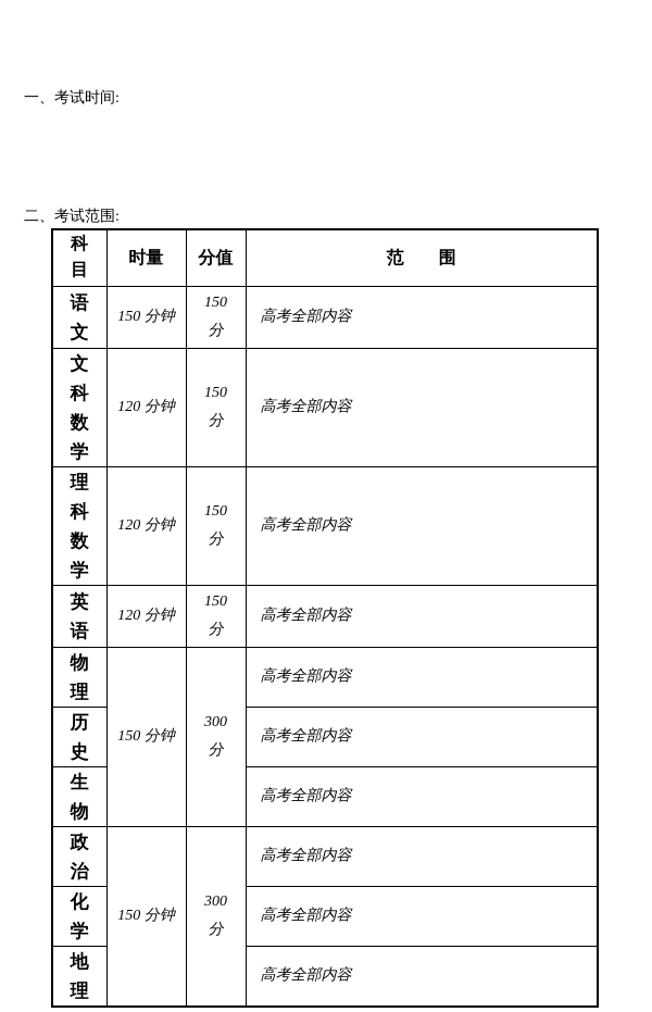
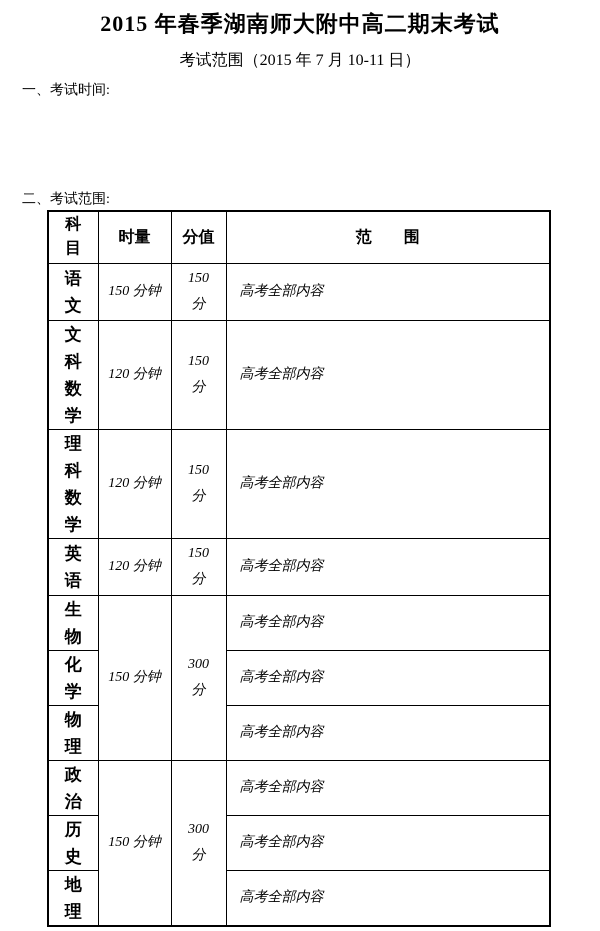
+ 2015 年春季湖南师大附中高二期末考试
+ 考试范围（2015 年 7 月 10-11 日）
  一、考试时间:
  二、考试范围:
  科目	时量	分值	范 围
  语文	150 分钟	150 分	高考全部内容
  文科数学	120 分钟	150 分	高考全部内容
  理科数学	120 分钟	150 分	高考全部内容
  英语	120 分钟	150 分	高考全部内容
- 物理	150 分钟	300 分	高考全部内容
+ 生物	150 分钟	300 分	高考全部内容
- 历史	高考全部内容
+ 化学	高考全部内容
- 生物	高考全部内容
+ 物理	高考全部内容
  政治	150 分钟	300 分	高考全部内容
- 化学	高考全部内容
+ 历史	高考全部内容
  地理	高考全部内容
